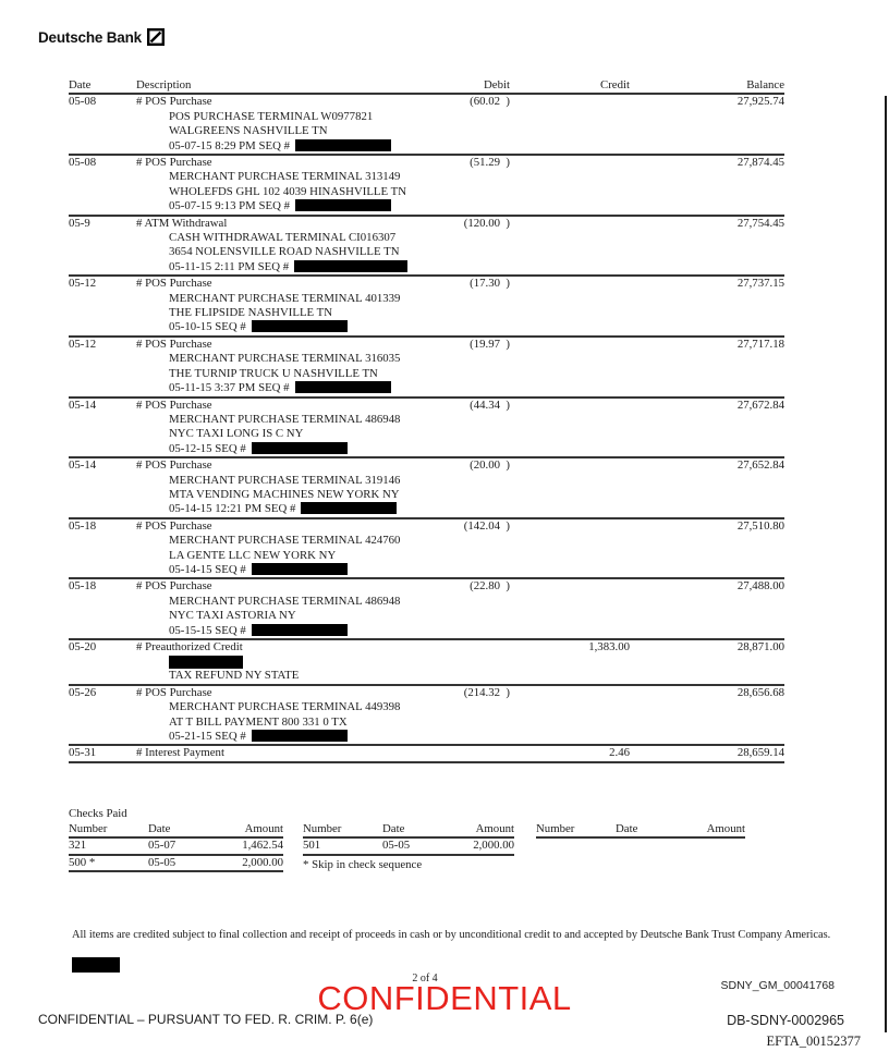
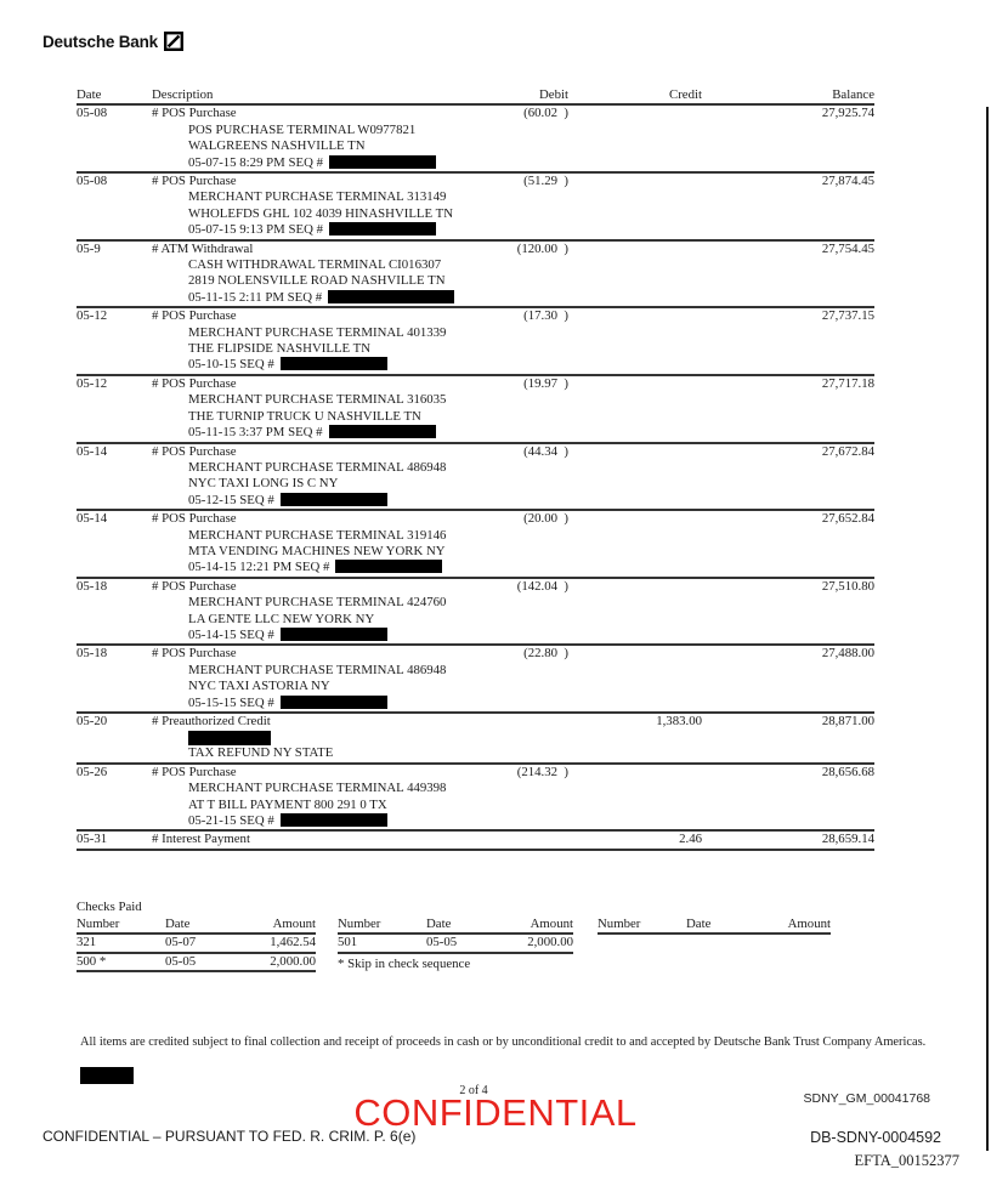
  Deutsche Bank
  Date
  Description
  Debit
  Credit
  Balance
  05-08
  # POS Purchase
  POS PURCHASE TERMINAL W0977821
  WALGREENS NASHVILLE TN
  05-07-15 8:29 PM SEQ #
  (60.02 )
  27,925.74
  05-08
  # POS Purchase
  MERCHANT PURCHASE TERMINAL 313149
  WHOLEFDS GHL 102 4039 HINASHVILLE TN
  05-07-15 9:13 PM SEQ #
  (51.29 )
  27,874.45
  05-9
  # ATM Withdrawal
  CASH WITHDRAWAL TERMINAL CI016307
- 3654 NOLENSVILLE ROAD NASHVILLE TN
+ 2819 NOLENSVILLE ROAD NASHVILLE TN
  05-11-15 2:11 PM SEQ #
  (120.00 )
  27,754.45
  05-12
  # POS Purchase
  MERCHANT PURCHASE TERMINAL 401339
  THE FLIPSIDE NASHVILLE TN
  05-10-15 SEQ #
  (17.30 )
  27,737.15
  05-12
  # POS Purchase
  MERCHANT PURCHASE TERMINAL 316035
  THE TURNIP TRUCK U NASHVILLE TN
  05-11-15 3:37 PM SEQ #
  (19.97 )
  27,717.18
  05-14
  # POS Purchase
  MERCHANT PURCHASE TERMINAL 486948
  NYC TAXI LONG IS C NY
  05-12-15 SEQ #
  (44.34 )
  27,672.84
  05-14
  # POS Purchase
  MERCHANT PURCHASE TERMINAL 319146
  MTA VENDING MACHINES NEW YORK NY
  05-14-15 12:21 PM SEQ #
  (20.00 )
  27,652.84
  05-18
  # POS Purchase
  MERCHANT PURCHASE TERMINAL 424760
  LA GENTE LLC NEW YORK NY
  05-14-15 SEQ #
  (142.04 )
  27,510.80
  05-18
  # POS Purchase
  MERCHANT PURCHASE TERMINAL 486948
  NYC TAXI ASTORIA NY
  05-15-15 SEQ #
  (22.80 )
  27,488.00
  05-20
  # Preauthorized Credit
  TAX REFUND NY STATE
  1,383.00
  28,871.00
  05-26
  # POS Purchase
  MERCHANT PURCHASE TERMINAL 449398
- AT T BILL PAYMENT 800 331 0 TX
+ AT T BILL PAYMENT 800 291 0 TX
  05-21-15 SEQ #
  (214.32 )
  28,656.68
  05-31
  # Interest Payment
  2.46
  28,659.14
  Checks Paid
  Number
  Date
  Amount
  321
  05-07
  1,462.54
  500 *
  05-05
  2,000.00
  Number
  Date
  Amount
  501
  05-05
  2,000.00
  * Skip in check sequence
  Number
  Date
  Amount
  All items are credited subject to final collection and receipt of proceeds in cash or by unconditional credit to and accepted by Deutsche Bank Trust Company Americas.
  2 of 4
  SDNY_GM_00041768
  CONFIDENTIAL
  CONFIDENTIAL – PURSUANT TO FED. R. CRIM. P. 6(e)
- DB-SDNY-0002965
+ DB-SDNY-0004592
  EFTA_00152377
